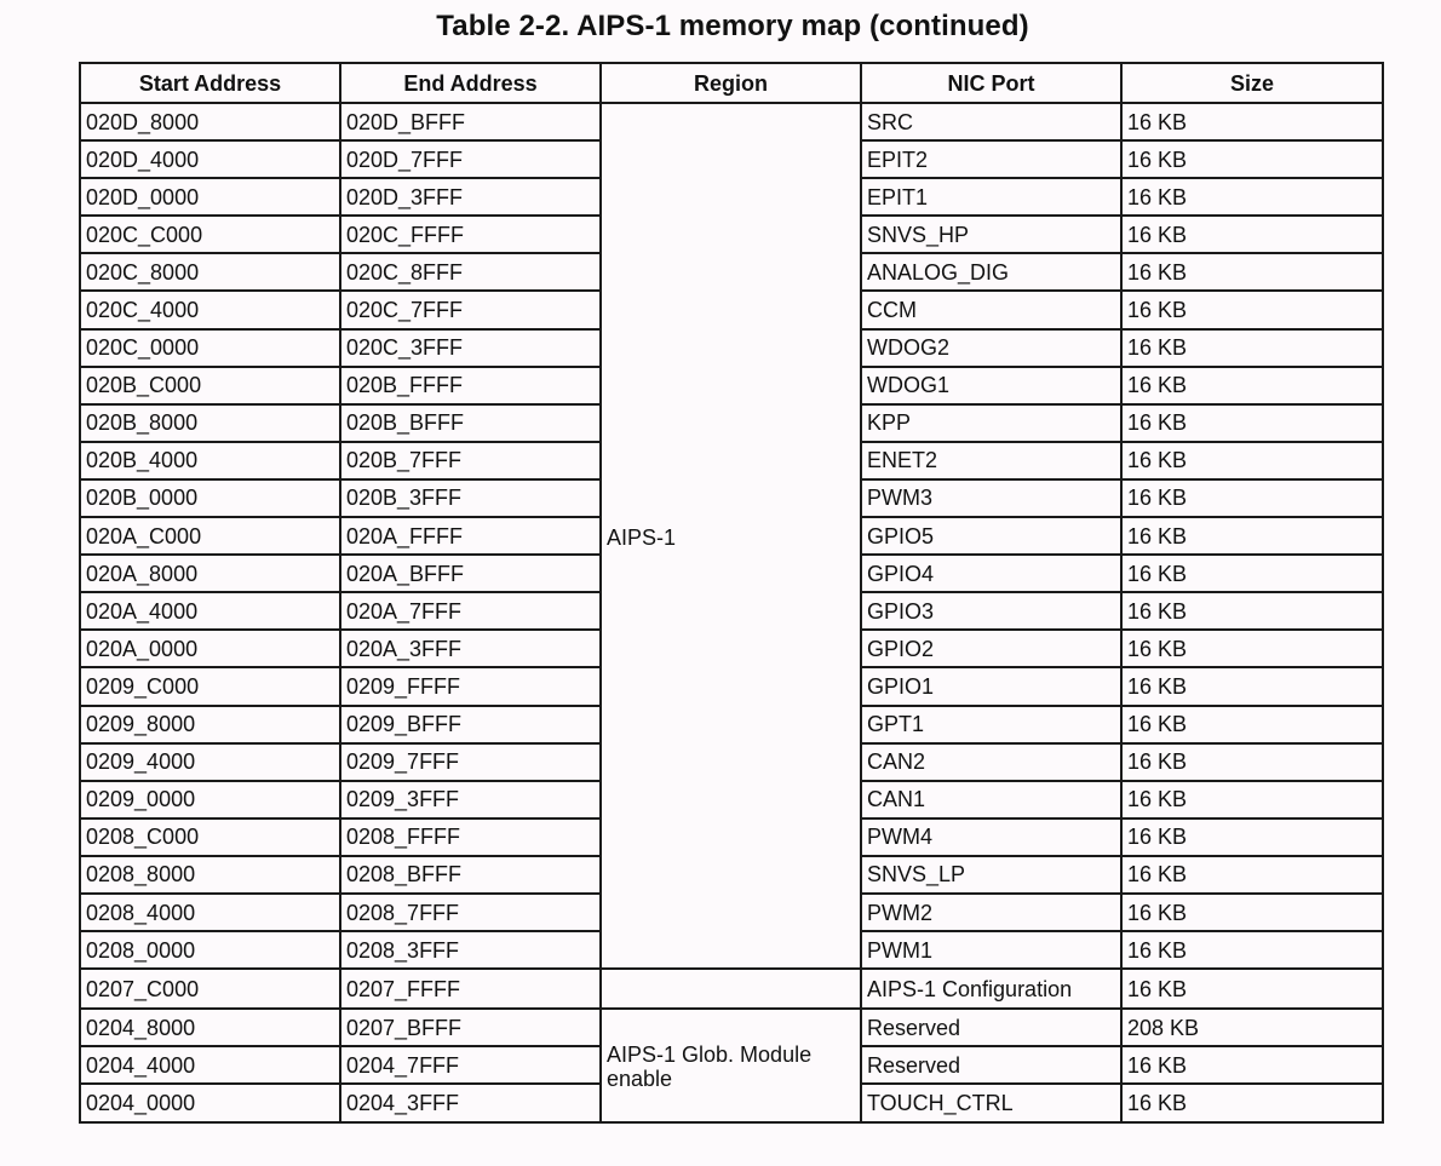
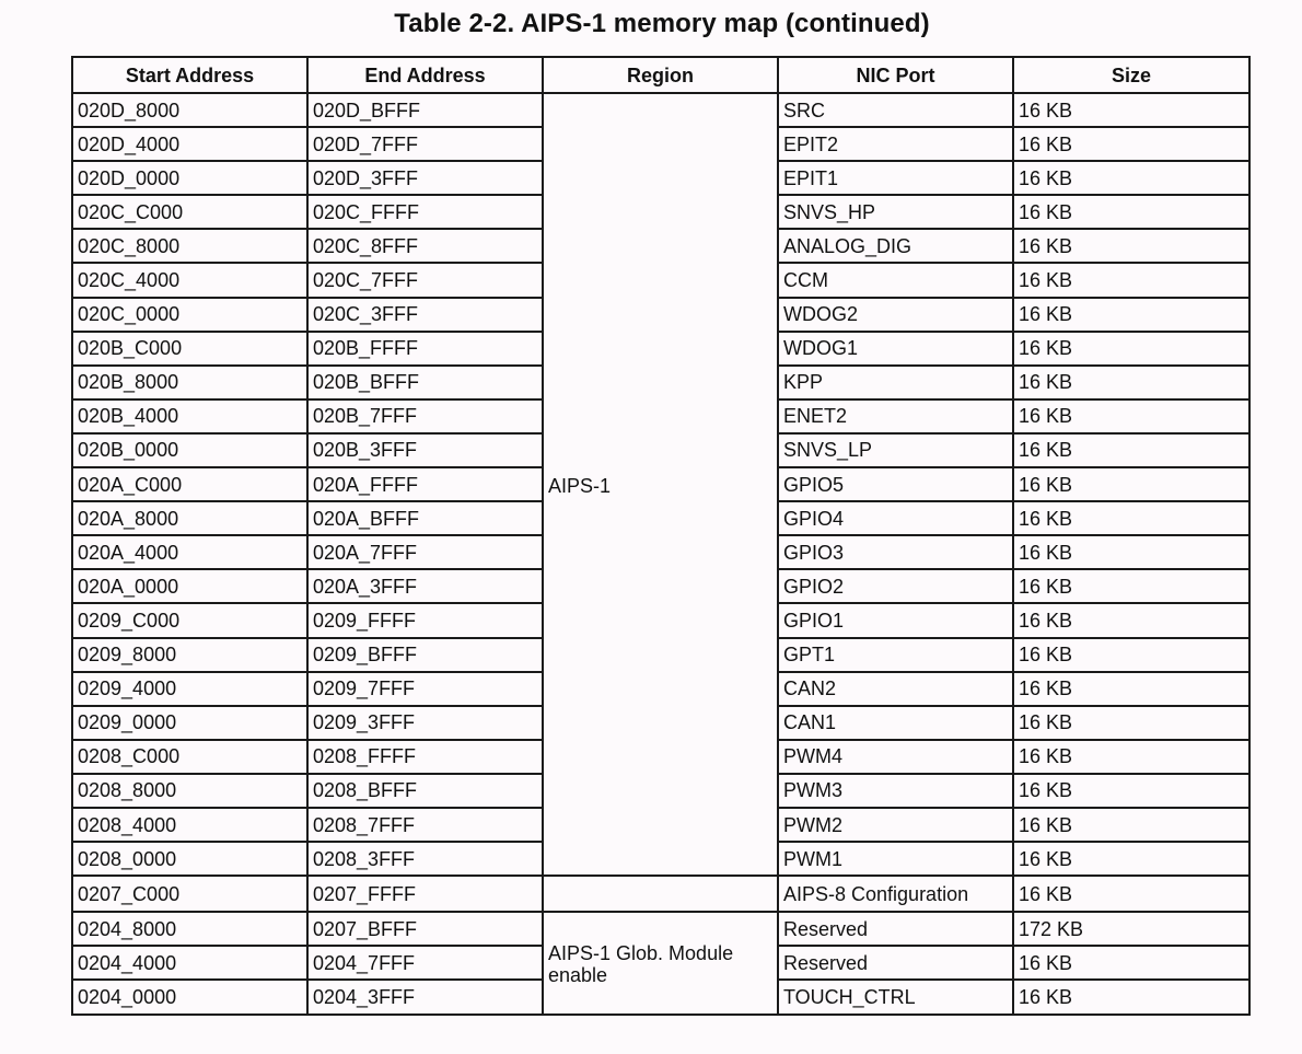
  Table 2-2. AIPS-1 memory map (continued)
  Start Address	End Address	Region	NIC Port	Size
  020D_8000	020D_BFFF	AIPS-1	SRC	16 KB
  020D_4000	020D_7FFF	EPIT2	16 KB
  020D_0000	020D_3FFF	EPIT1	16 KB
  020C_C000	020C_FFFF	SNVS_HP	16 KB
  020C_8000	020C_8FFF	ANALOG_DIG	16 KB
  020C_4000	020C_7FFF	CCM	16 KB
  020C_0000	020C_3FFF	WDOG2	16 KB
  020B_C000	020B_FFFF	WDOG1	16 KB
  020B_8000	020B_BFFF	KPP	16 KB
  020B_4000	020B_7FFF	ENET2	16 KB
- 020B_0000	020B_3FFF	PWM3	16 KB
+ 020B_0000	020B_3FFF	SNVS_LP	16 KB
  020A_C000	020A_FFFF	GPIO5	16 KB
  020A_8000	020A_BFFF	GPIO4	16 KB
  020A_4000	020A_7FFF	GPIO3	16 KB
  020A_0000	020A_3FFF	GPIO2	16 KB
  0209_C000	0209_FFFF	GPIO1	16 KB
  0209_8000	0209_BFFF	GPT1	16 KB
  0209_4000	0209_7FFF	CAN2	16 KB
  0209_0000	0209_3FFF	CAN1	16 KB
  0208_C000	0208_FFFF	PWM4	16 KB
- 0208_8000	0208_BFFF	SNVS_LP	16 KB
+ 0208_8000	0208_BFFF	PWM3	16 KB
  0208_4000	0208_7FFF	PWM2	16 KB
  0208_0000	0208_3FFF	PWM1	16 KB
- 0207_C000	0207_FFFF		AIPS-1 Configuration	16 KB
+ 0207_C000	0207_FFFF		AIPS-8 Configuration	16 KB
- 0204_8000	0207_BFFF	AIPS-1 Glob. Module enable	Reserved	208 KB
+ 0204_8000	0207_BFFF	AIPS-1 Glob. Module enable	Reserved	172 KB
  0204_4000	0204_7FFF	Reserved	16 KB
  0204_0000	0204_3FFF	TOUCH_CTRL	16 KB
